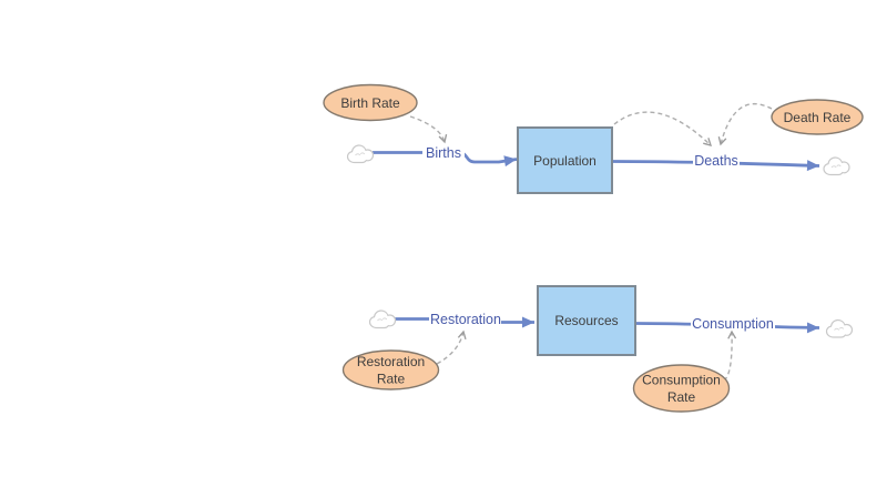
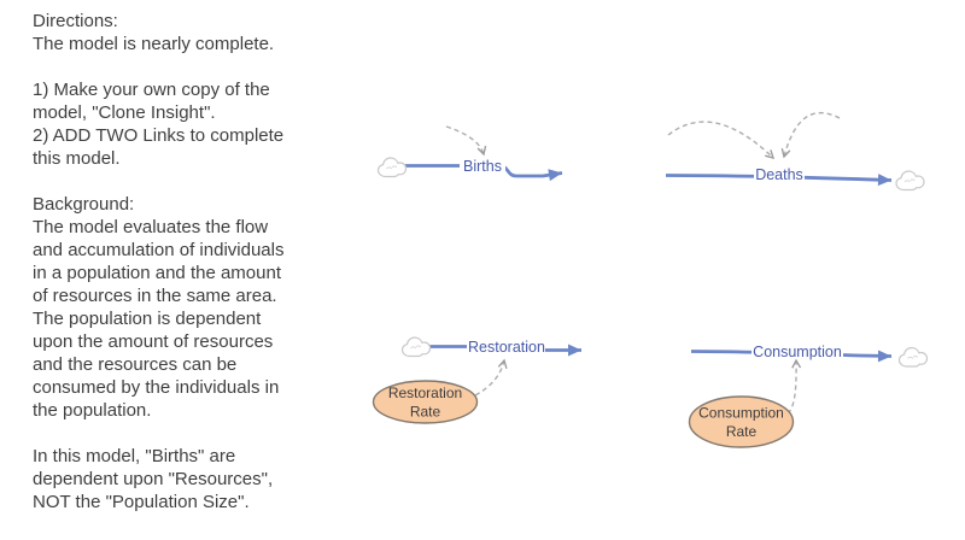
+ Directions:
+ The model is nearly complete.
+ 1) Make your own copy of the
+ model, "Clone Insight".
+ 2) ADD TWO Links to complete
+ this model.
+ Background:
+ The model evaluates the flow
+ and accumulation of individuals
+ in a population and the amount
+ of resources in the same area.
+ The population is dependent
+ upon the amount of resources
+ and the resources can be
+ consumed by the individuals in
+ the population.
+ In this model, "Births" are
+ dependent upon "Resources",
+ NOT the "Population Size".
  Births
  Deaths
  Restoration
  Consumption
- Population
- Resources
- Birth Rate
- Death Rate
  Restoration
  Rate
  Consumption
  Rate
